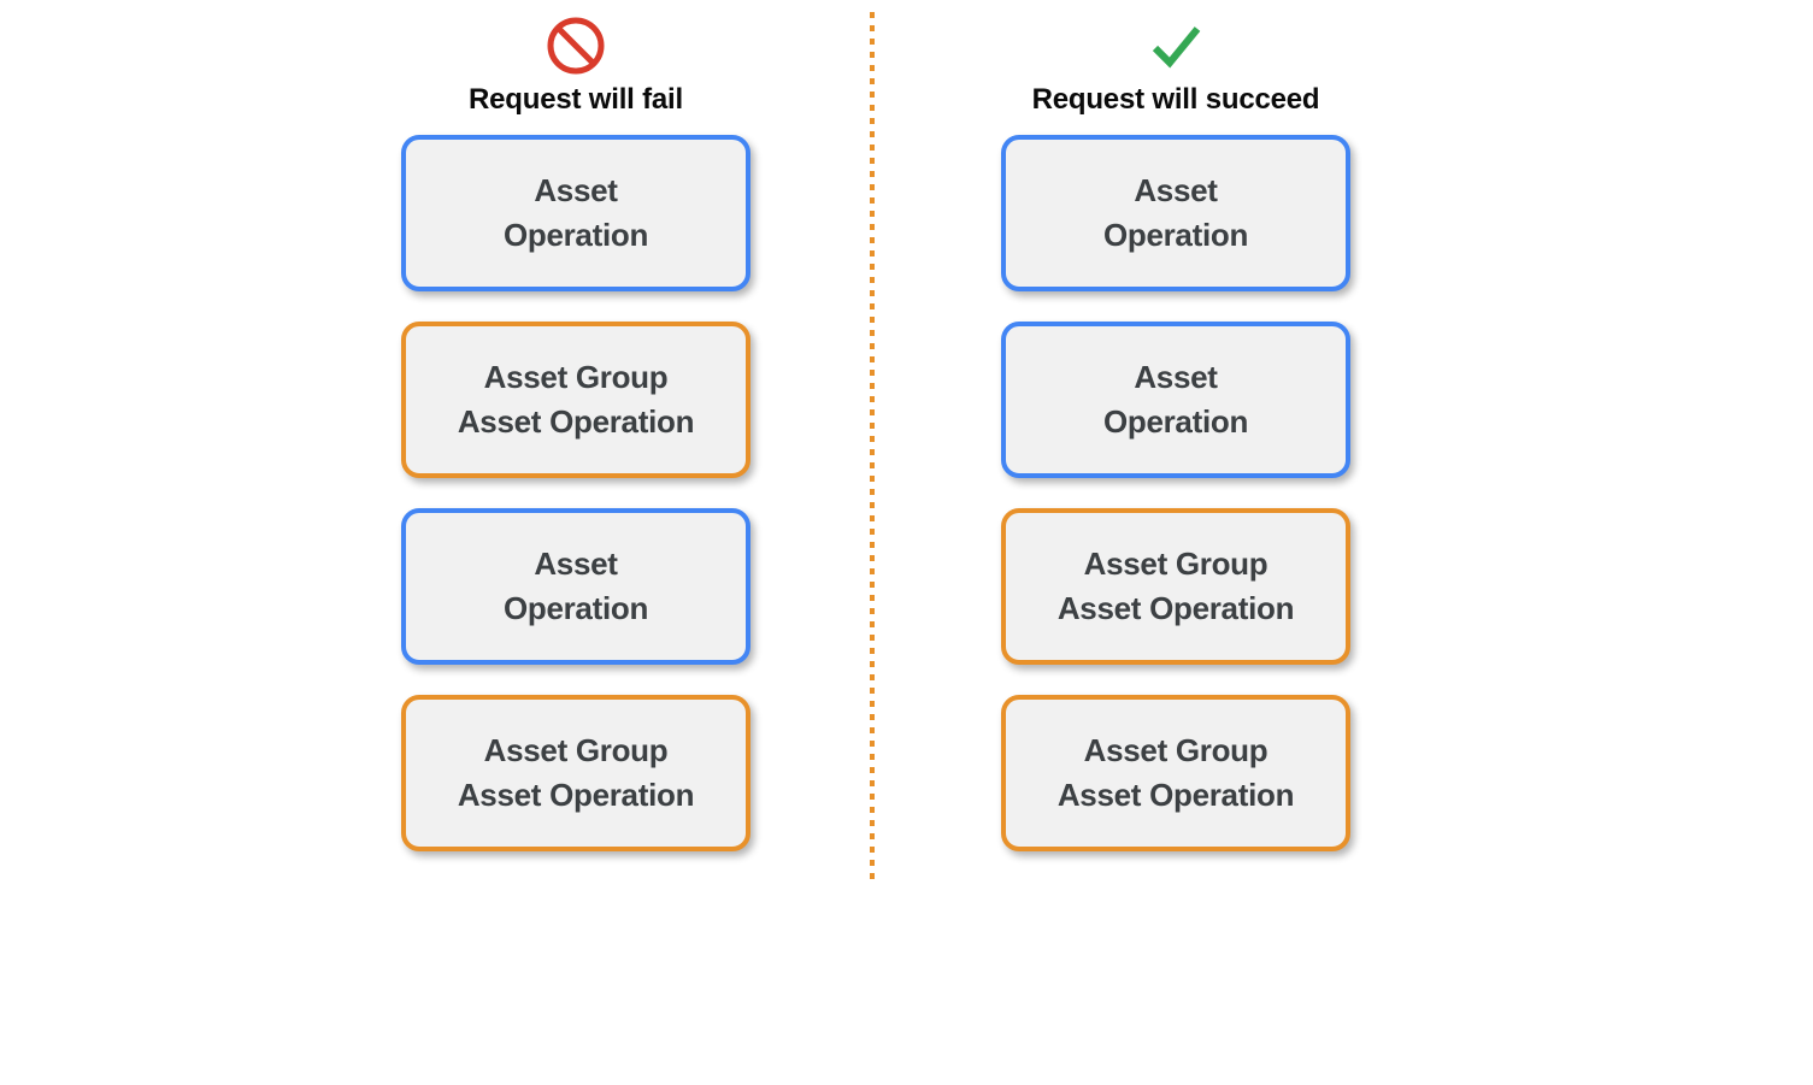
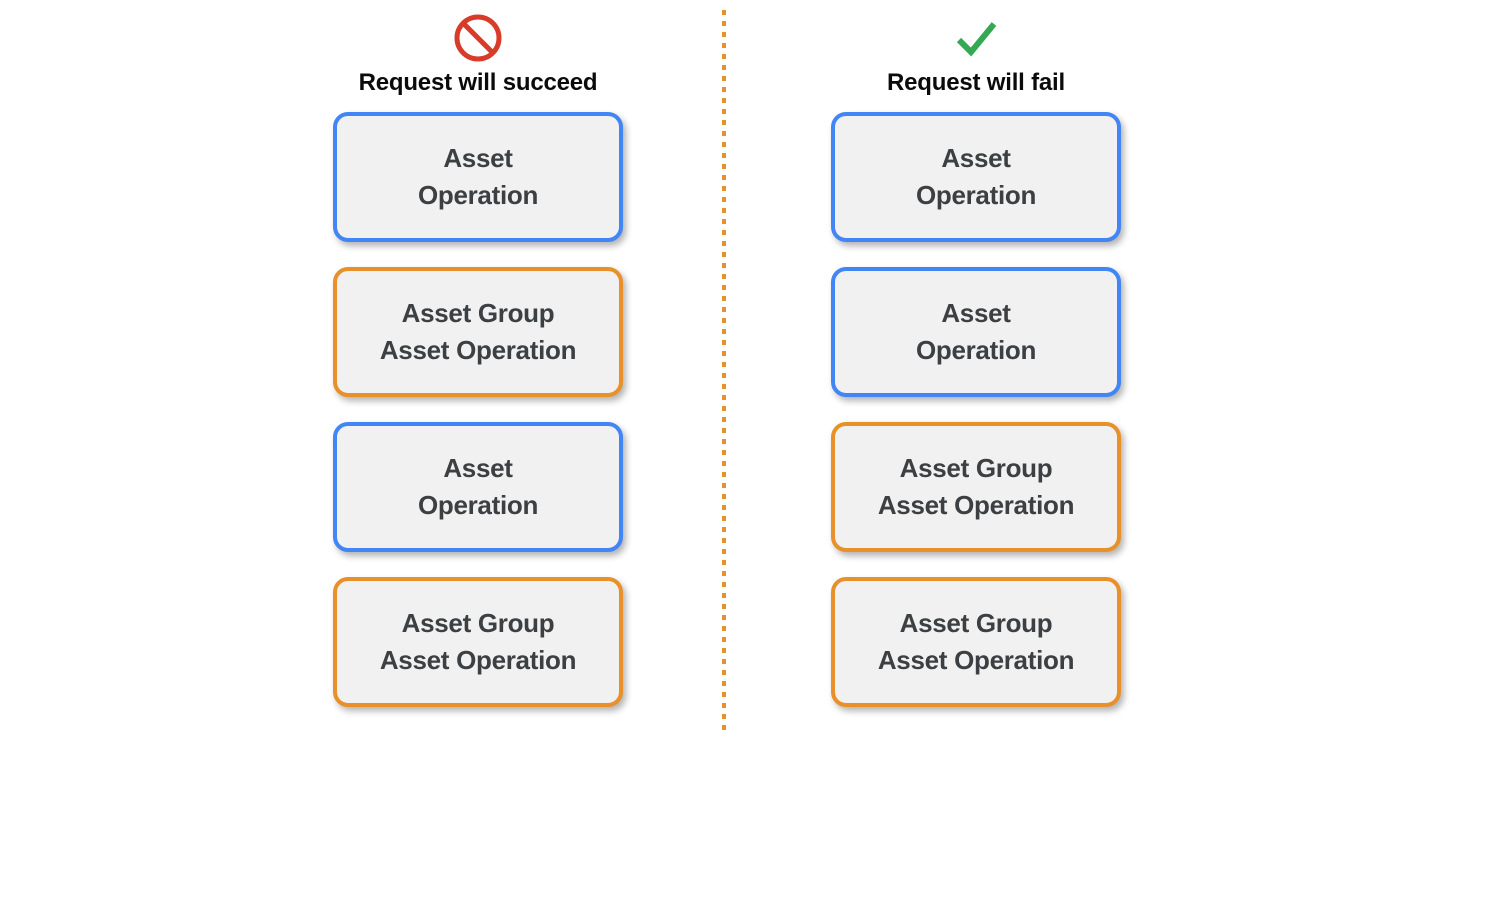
- Request will fail
+ Request will succeed
  Asset
  Operation
  Asset Group
  Asset Operation
  Asset
  Operation
  Asset Group
  Asset Operation
- Request will succeed
+ Request will fail
  Asset
  Operation
  Asset
  Operation
  Asset Group
  Asset Operation
  Asset Group
  Asset Operation
